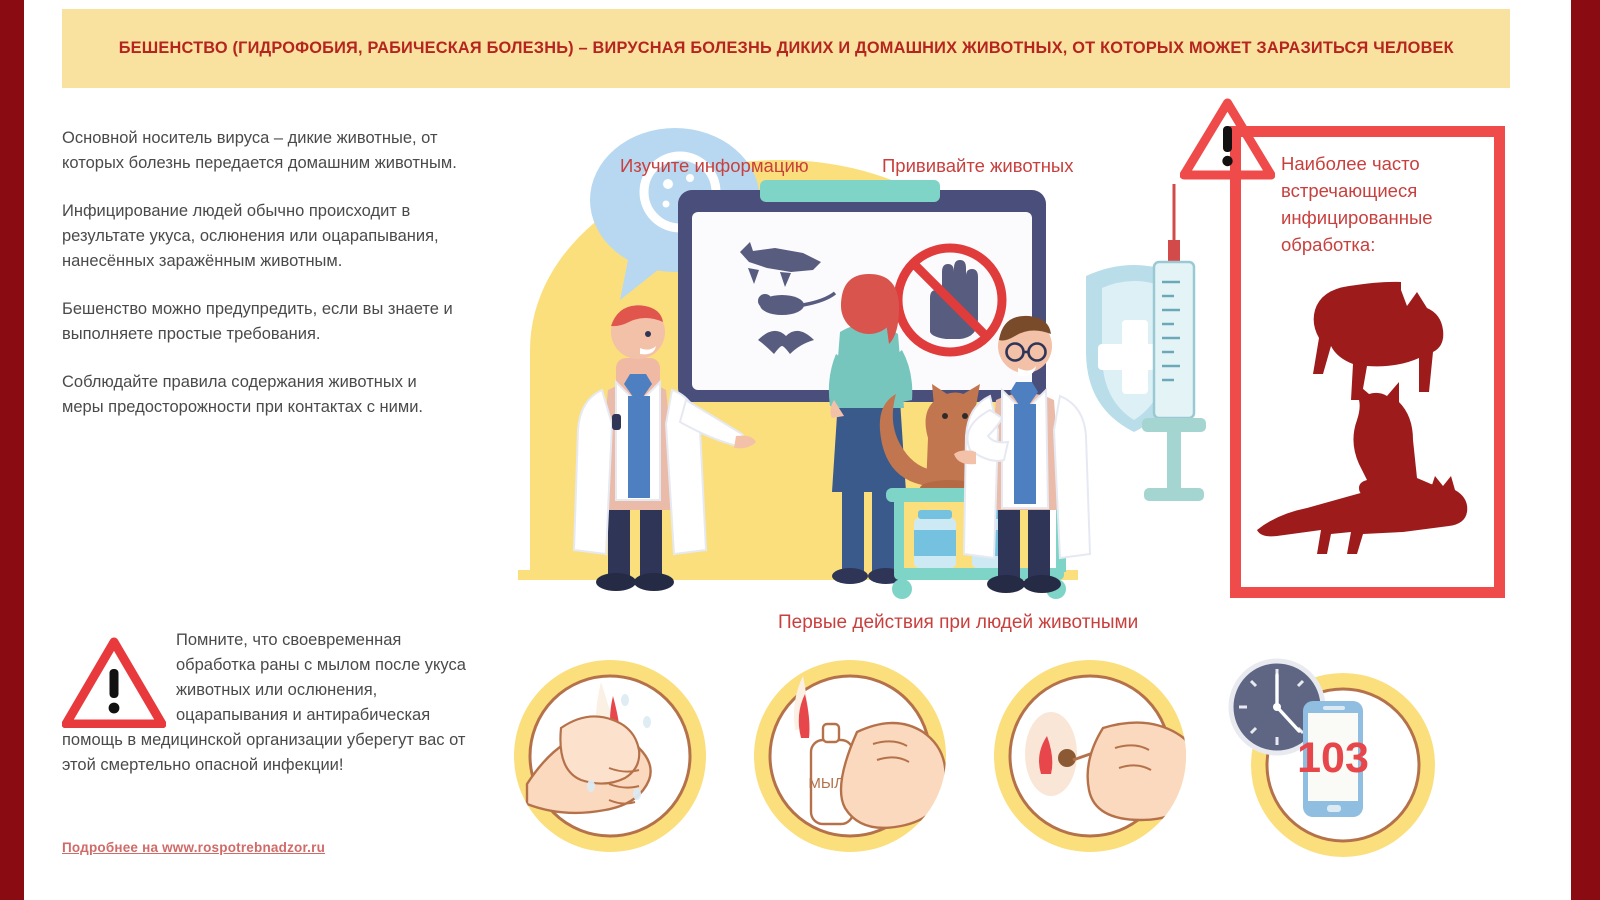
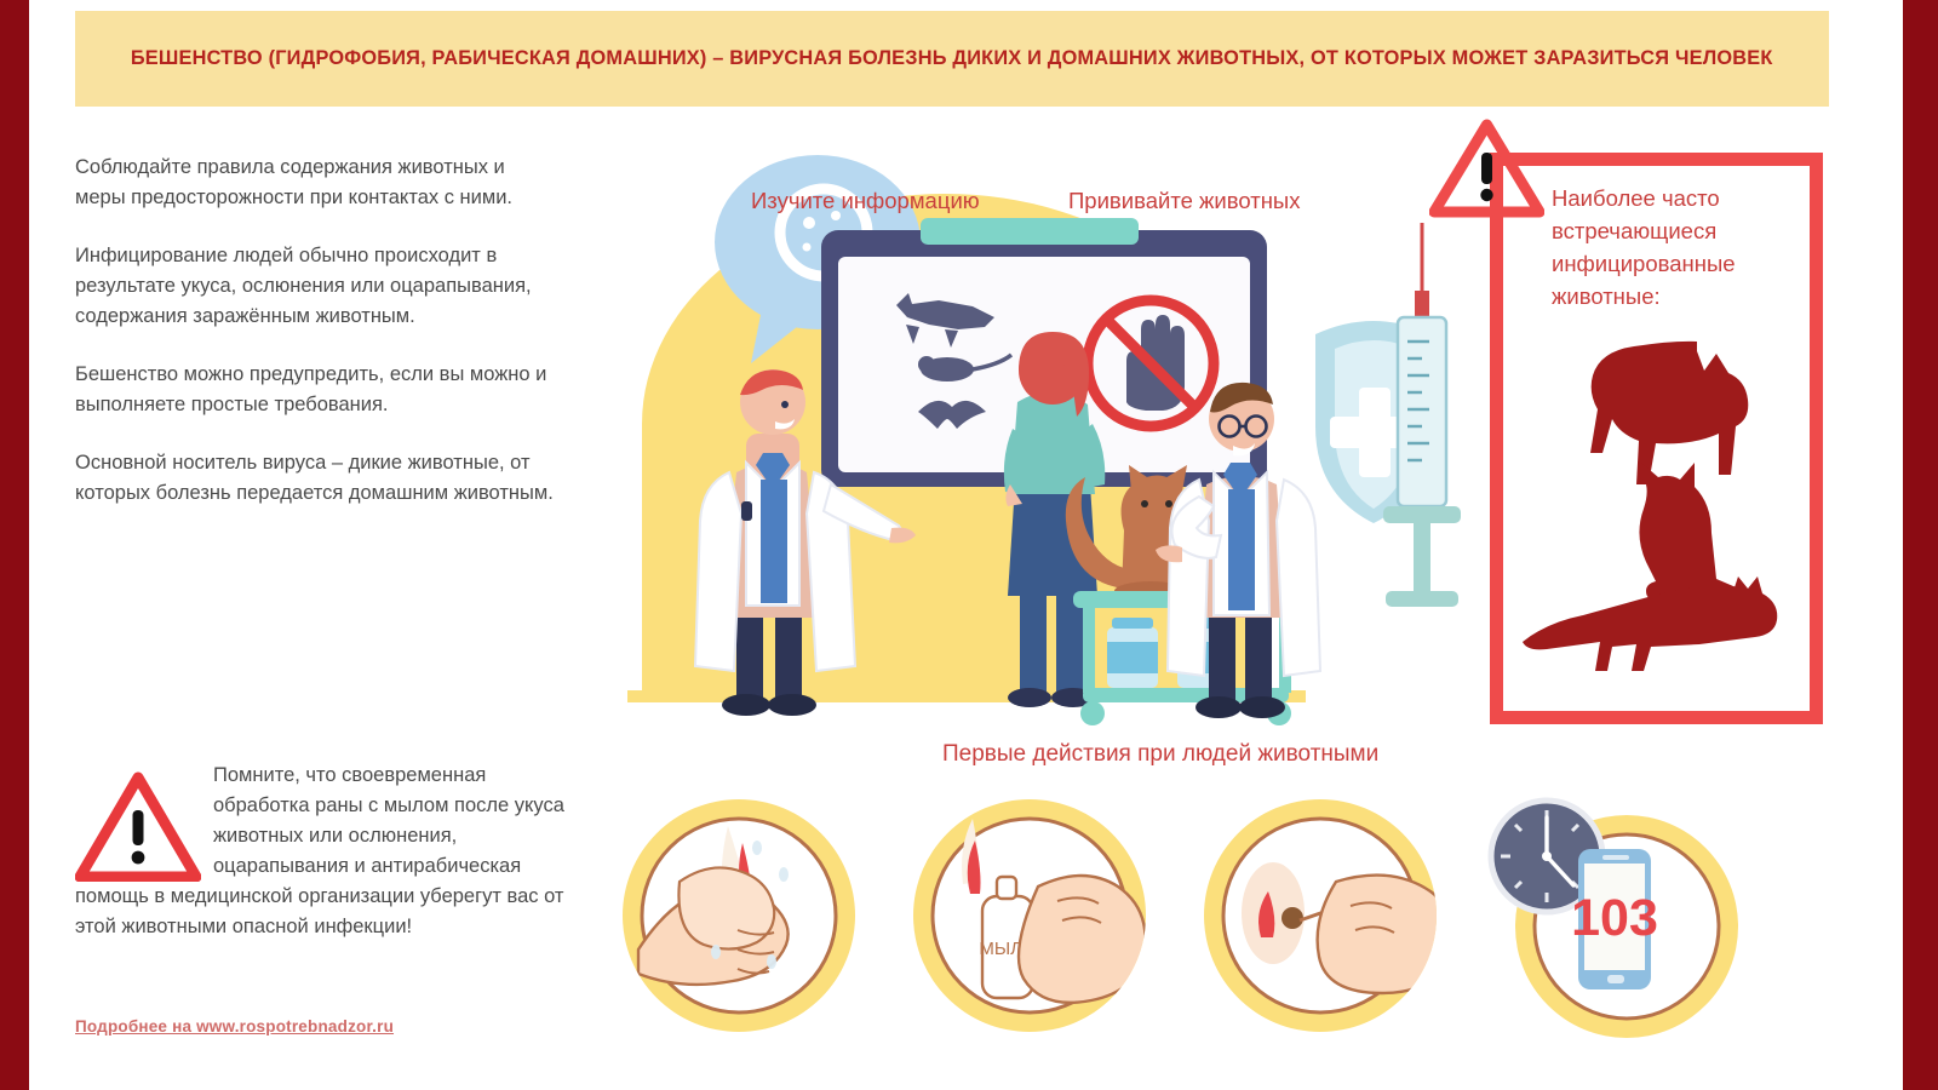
- БЕШЕНСТВО (ГИДРОФОБИЯ, РАБИЧЕСКАЯ БОЛЕЗНЬ) – ВИРУСНАЯ БОЛЕЗНЬ ДИКИХ И ДОМАШНИХ ЖИВОТНЫХ, ОТ КОТОРЫХ МОЖЕТ ЗАРАЗИТЬСЯ ЧЕЛОВЕК
+ БЕШЕНСТВО (ГИДРОФОБИЯ, РАБИЧЕСКАЯ ДОМАШНИХ) – ВИРУСНАЯ БОЛЕЗНЬ ДИКИХ И ДОМАШНИХ ЖИВОТНЫХ, ОТ КОТОРЫХ МОЖЕТ ЗАРАЗИТЬСЯ ЧЕЛОВЕК
- Основной носитель вируса – дикие животные, от которых болезнь передается домашним животным.
+ Соблюдайте правила содержания животных и меры предосторожности при контактах с ними.
- Инфицирование людей обычно происходит в результате укуса, ослюнения или оцарапывания, нанесённых заражённым животным.
+ Инфицирование людей обычно происходит в результате укуса, ослюнения или оцарапывания, содержания заражённым животным.
- Бешенство можно предупредить, если вы знаете и выполняете простые требования.
+ Бешенство можно предупредить, если вы можно и выполняете простые требования.
- Соблюдайте правила содержания животных и меры предосторожности при контактах с ними.
+ Основной носитель вируса – дикие животные, от которых болезнь передается домашним животным.
- Помните, что своевременная обработка раны с мылом после укуса животных или ослюнения, оцарапывания и антирабическая помощь в медицинской организации уберегут вас от этой смертельно опасной инфекции!
+ Помните, что своевременная обработка раны с мылом после укуса животных или ослюнения, оцарапывания и антирабическая помощь в медицинской организации уберегут вас от этой животными опасной инфекции!
  Подробнее на www.rospotrebnadzor.ru
  Изучите информацию
  Прививайте животных
- Наиболее часто встречающиеся инфицированные обработка:
+ Наиболее часто встречающиеся инфицированные животные:
  Первые действия при людей животными
  МЫЛ
  103
